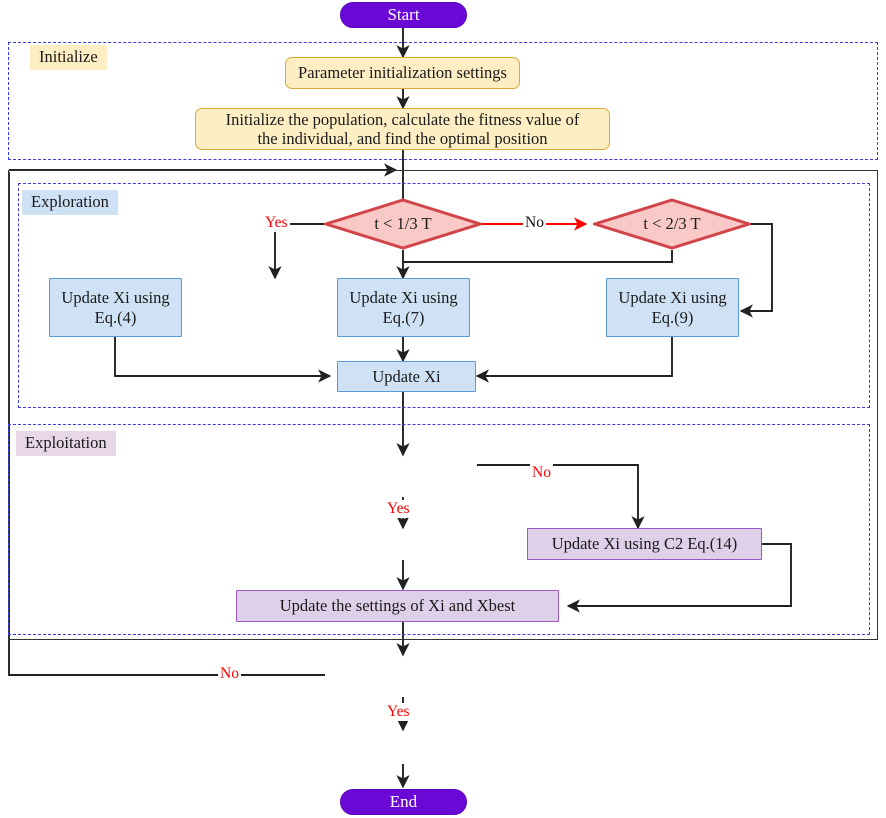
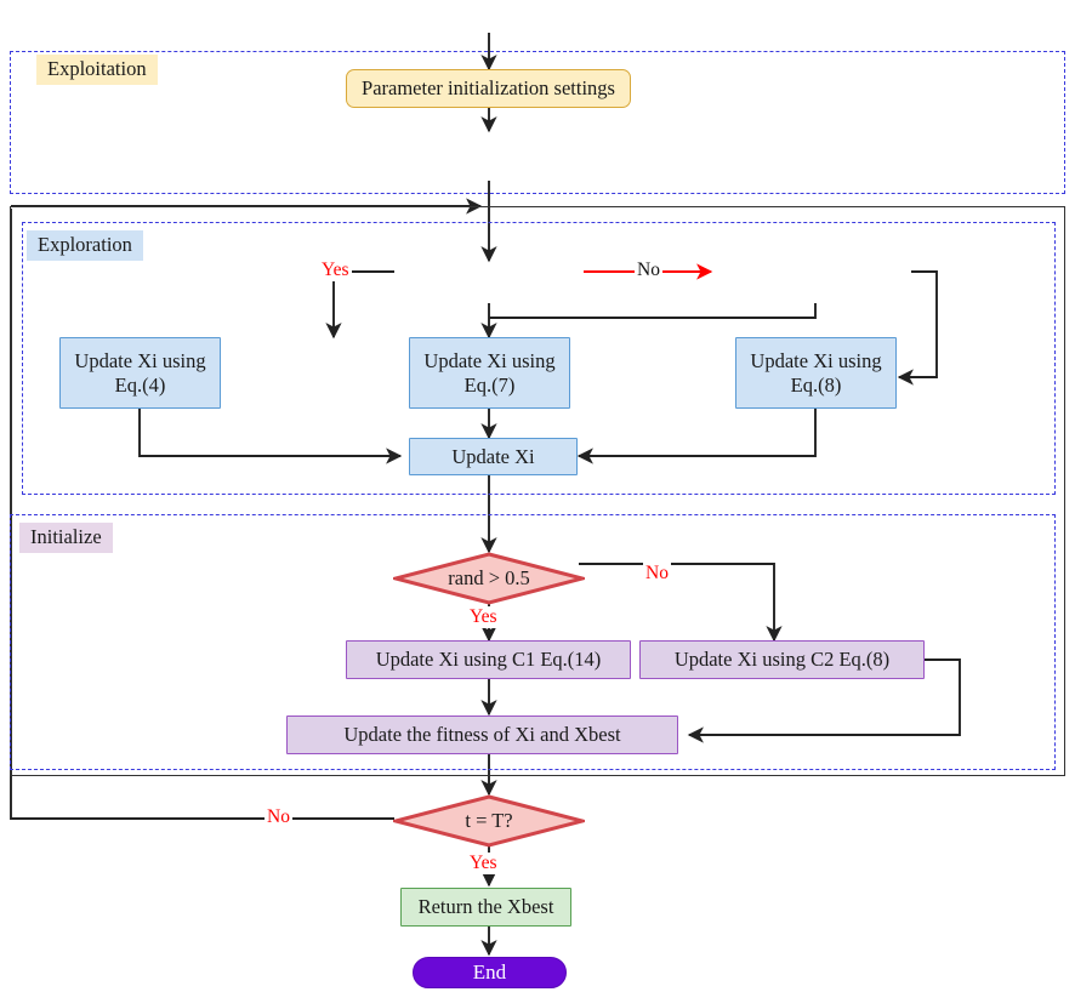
- Initialize
+ Exploitation
  Exploration
- Exploitation
+ Initialize
- Start
  Parameter initialization settings
- Initialize the population, calculate the fitness value of
- the individual, and find the optimal position
- t < 1/3 T
- t < 2/3 T
  Update Xi using
  Eq.(4)
  Update Xi using
  Eq.(7)
  Update Xi using
- Eq.(9)
+ Eq.(8)
  Update Xi
+ rand > 0.5
+ Update Xi using C1 Eq.(14)
- Update Xi using C2 Eq.(14)
+ Update Xi using C2 Eq.(8)
- Update the settings of Xi and Xbest
+ Update the fitness of Xi and Xbest
+ t = T?
+ Return the Xbest
  End
  Yes
  No
  No
  Yes
  No
  Yes
